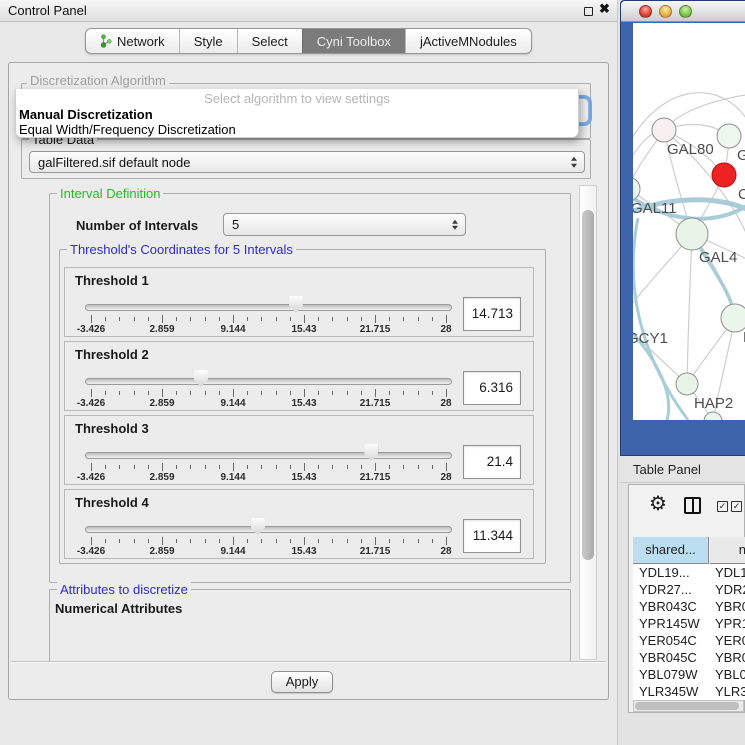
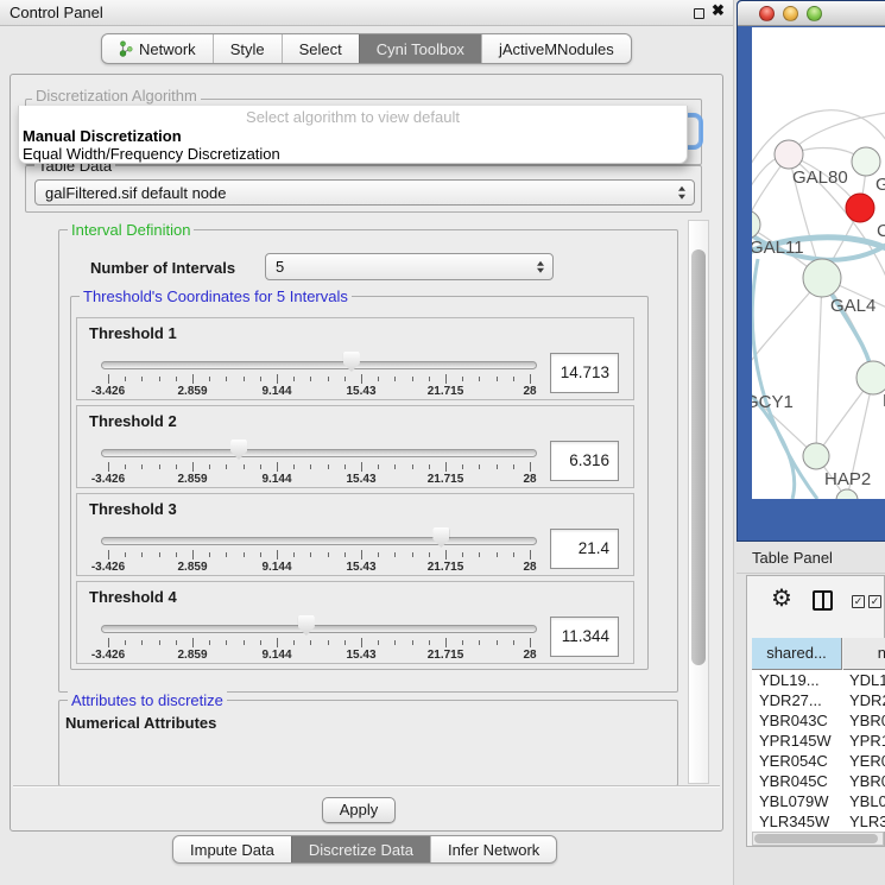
  Control Panel
  ✖
  Network
  Style
  Select
  Cyni Toolbox
  jActiveMNodules
  Discretization Algorithm
- Select algorithm to view settings
+ Select algorithm to view default
  Manual Discretization
  Equal Width/Frequency Discretization
  Table Data
  galFiltered.sif default node
  Interval Definition
  Number of Intervals
  5
  Threshold's Coordinates for 5 Intervals
  Threshold 1
  -3.426
  2.859
  9.144
  15.43
  21.715
  28
  14.713
  Threshold 2
  -3.426
  2.859
  9.144
  15.43
  21.715
  28
  6.316
  Threshold 3
  -3.426
  2.859
  9.144
  15.43
  21.715
  28
  21.4
  Threshold 4
  -3.426
  2.859
  9.144
  15.43
  21.715
  28
  11.344
  Attributes to discretize
  Numerical Attributes
  Apply
+ Impute Data
+ Discretize Data
+ Infer Network
  GAL80
  C
  GAL11
  GAL4
  GCY1
  HAP2
  Table Panel
  ⚙
  ✓
  ✓
  shared...
  YDL19...
  YDL1
  YDR27...
  YDR
  YBR043C
  YBR
  YPR145W
  YPR
  YER054C
  YER
  YBR045C
  YBR
  YBL079W
  YBL0
  YLR345W
  YLR3
